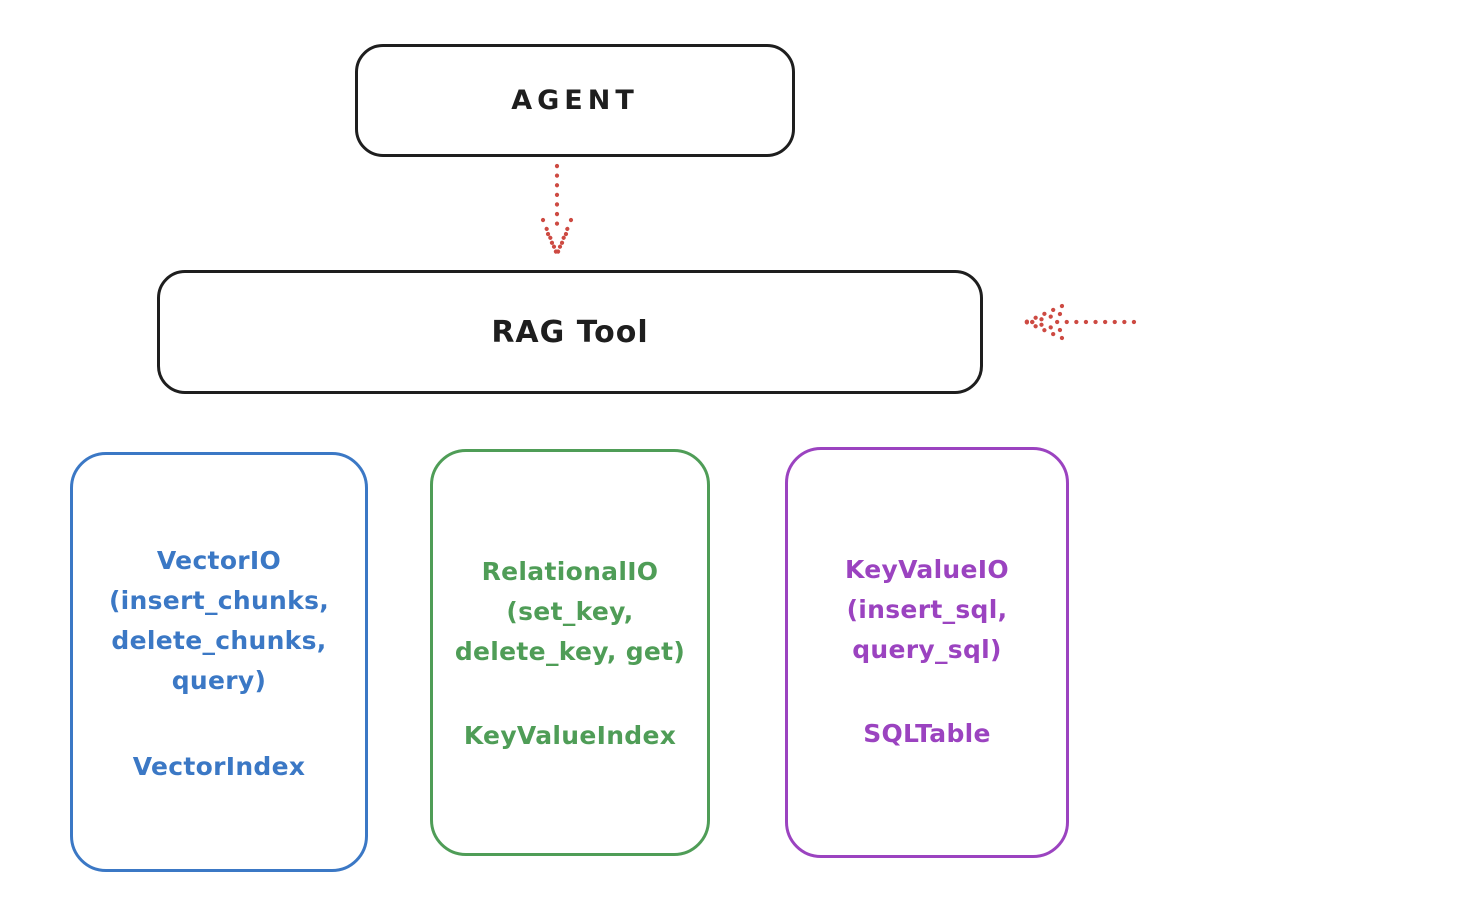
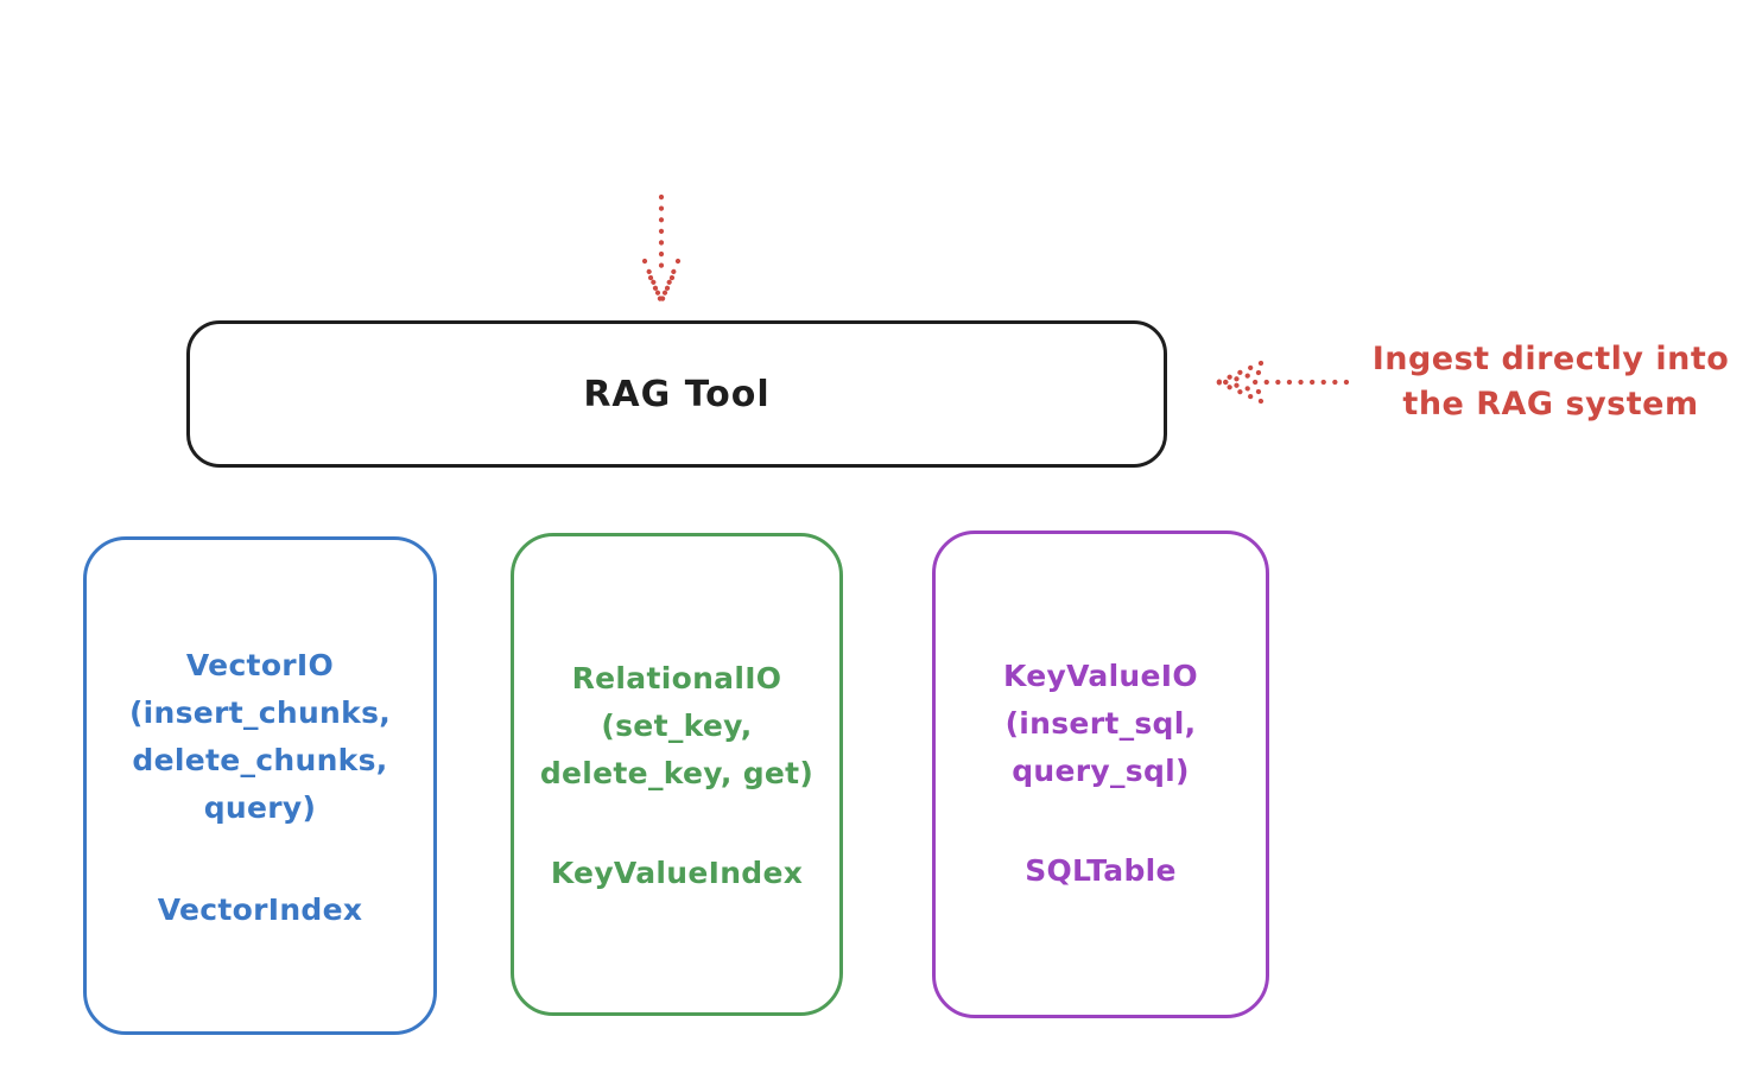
- AGENT
  RAG Tool
+ Ingest directly into
+ the RAG system
  VectorIO
  (insert_chunks,
  delete_chunks,
  query)
  VectorIndex
  RelationalIO
  (set_key,
  delete_key, get)
  KeyValueIndex
  KeyValueIO
  (insert_sql,
  query_sql)
  SQLTable
